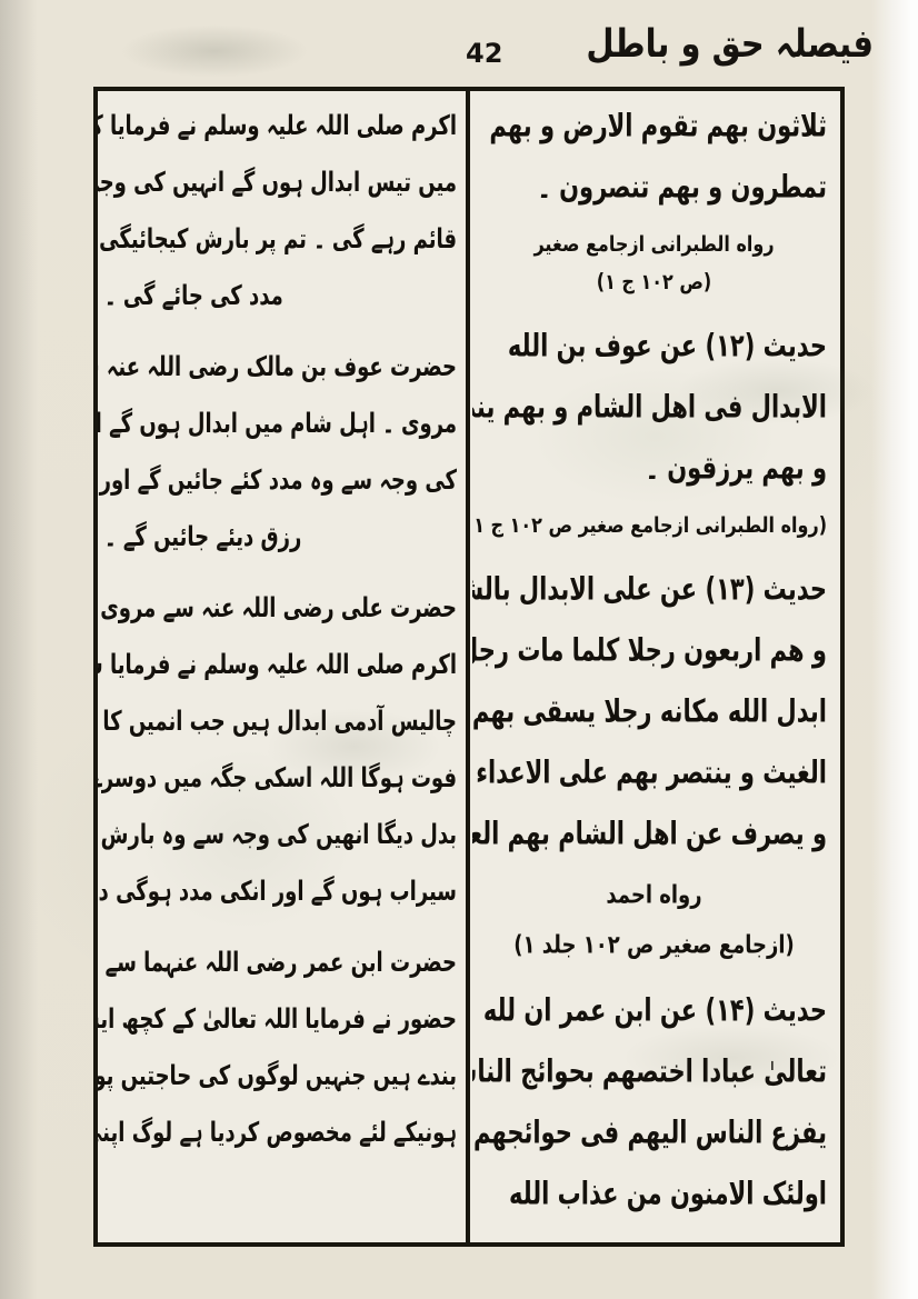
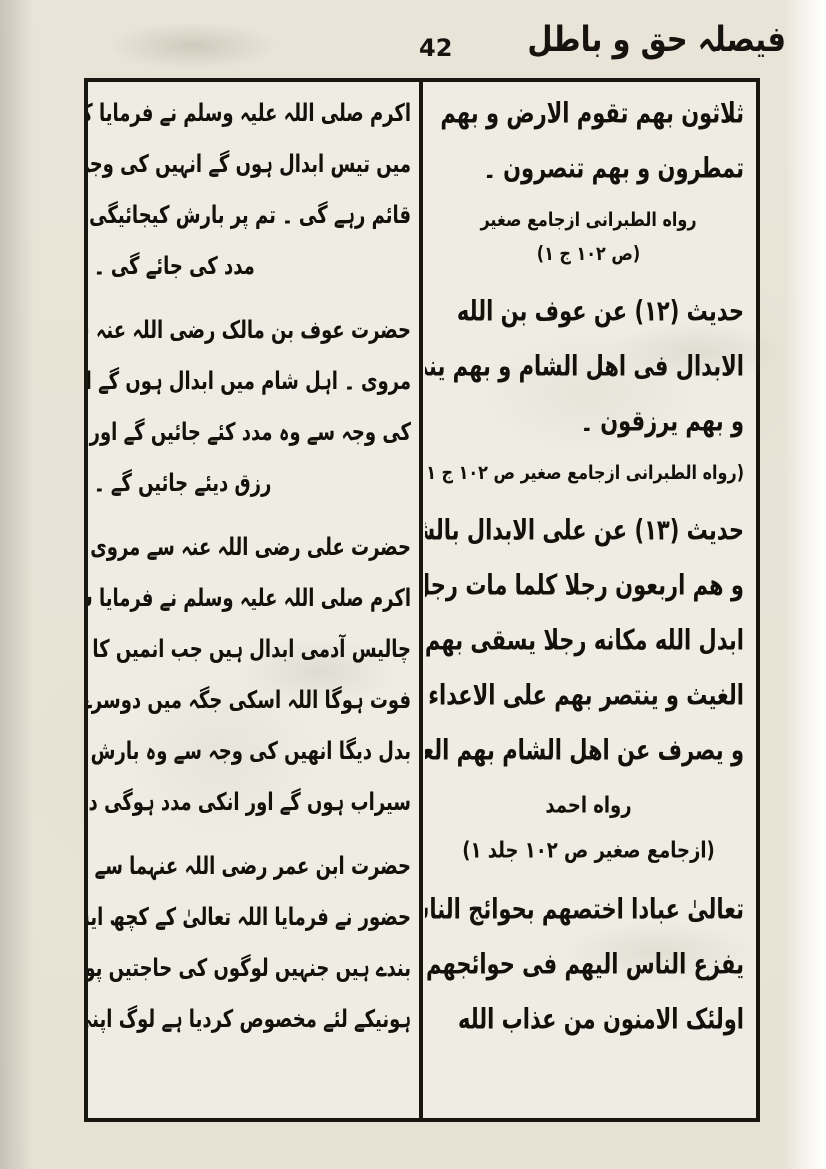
  فیصلہ حق و باطل
  42
  ثلاثون بهم تقوم الارض و بهم
  تمطرون و بهم تنصرون ۔
  رواه الطبرانی ازجامع صغیر
  (ص ۱۰۲ ج ۱)
  حدیث (۱۲) عن عوف بن الله
  الابدال فی اهل الشام و بهم ین
  و بهم یرزقون ۔
  (رواه الطبرانی ازجامع صغیر ص ۱۰۲ ج ۱
  حدیث (۱۳) عن علی الابدال بالش
  و هم اربعون رجلا کلما مات رج
  ابدل الله مکانه رجلا یسقی بهم
  الغیث و ینتصر بهم علی الاعداء
  و یصرف عن اهل الشام بهم الع
  رواه احمد
  (ازجامع صغیر ص ۱۰۲ جلد ۱)
- حدیث (۱۴) عن ابن عمر ان لله
  تعالیٰ عبادا اختصهم بحوائج النا
  یفزع الناس الیهم فی حوائجهم
  اولئک الامنون من عذاب الله
  اکرم صلی اللہ علیہ وسلم نے فرمایا ک
  میں تیس ابدال ہوں گے انہیں کی وج
  قائم رہے گی ۔ تم پر بارش کیجائیگی
  مدد کی جائے گی ۔
  حضرت عوف بن مالک رضی اللہ عنہ
  مروی ۔ اہل شام میں ابدال ہوں گے ا
  کی وجہ سے وہ مدد کئے جائیں گے اور
  رزق دیئے جائیں گے ۔
  حضرت علی رضی اللہ عنہ سے مروی
  اکرم صلی اللہ علیہ وسلم نے فرمایا
  چالیس آدمی ابدال ہیں جب انمیں کا
  فوت ہوگا اللہ اسکی جگہ میں دوسر
  بدل دیگا انھیں کی وجہ سے وہ بارش
  سیراب ہوں گے اور انکی مدد ہوگی د
  حضرت ابن عمر رضی اللہ عنہما سے
  حضور نے فرمایا اللہ تعالیٰ کے کچھ ای
  بندے ہیں جنہیں لوگوں کی حاجتیں پو
  ہونیکے لئے مخصوص کردیا ہے لوگ اپن
